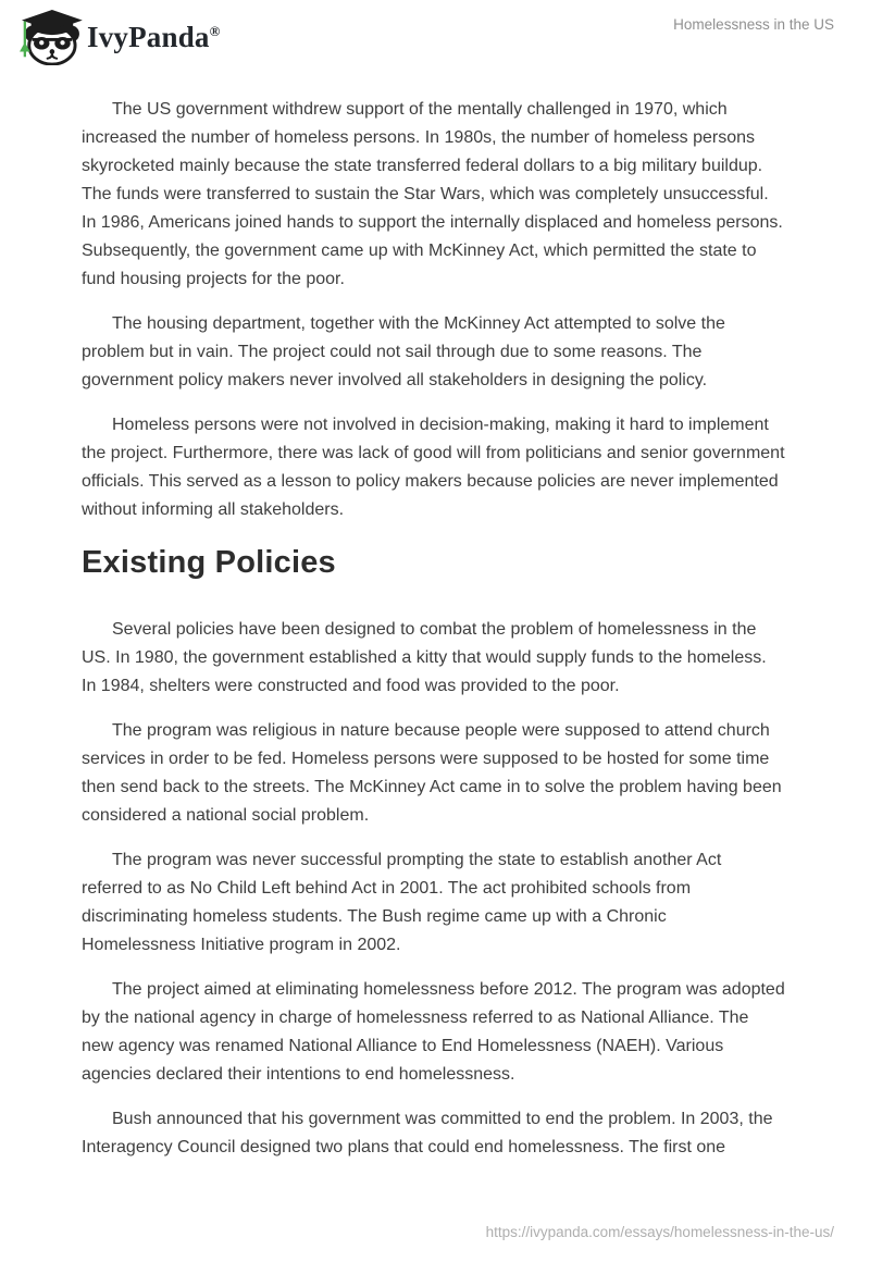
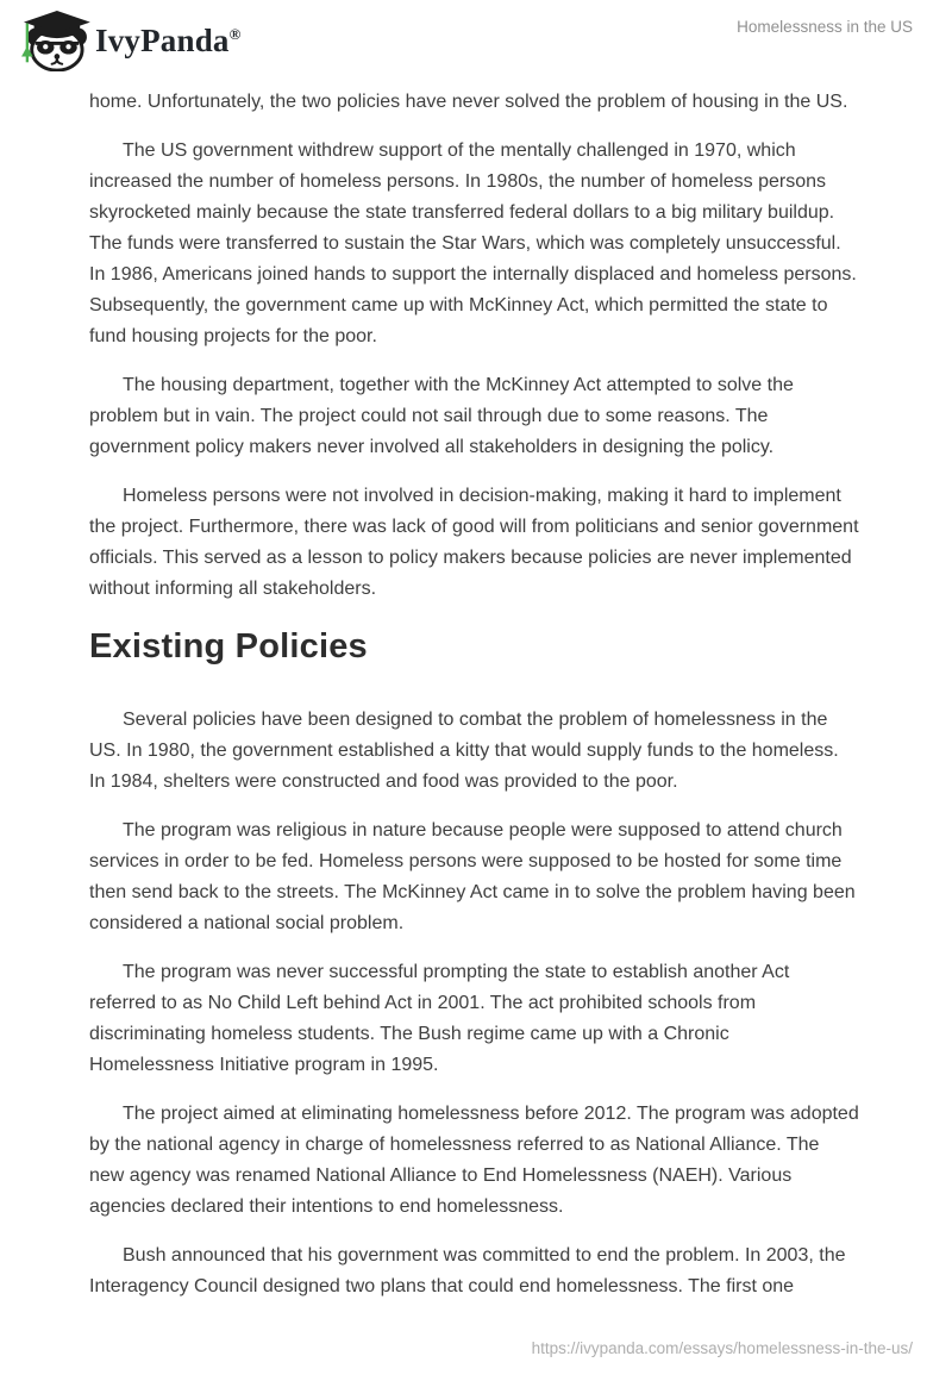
  IvyPanda®
  Homelessness in the US
+ home. Unfortunately, the two policies have never solved the problem of housing in the US.
  The US government withdrew support of the mentally challenged in 1970, which increased the number of homeless persons. In 1980s, the number of homeless persons skyrocketed mainly because the state transferred federal dollars to a big military buildup. The funds were transferred to sustain the Star Wars, which was completely unsuccessful. In 1986, Americans joined hands to support the internally displaced and homeless persons. Subsequently, the government came up with McKinney Act, which permitted the state to fund housing projects for the poor.
  The housing department, together with the McKinney Act attempted to solve the problem but in vain. The project could not sail through due to some reasons. The government policy makers never involved all stakeholders in designing the policy.
  Homeless persons were not involved in decision-making, making it hard to implement the project. Furthermore, there was lack of good will from politicians and senior government officials. This served as a lesson to policy makers because policies are never implemented without informing all stakeholders.
  Existing Policies
  Several policies have been designed to combat the problem of homelessness in the US. In 1980, the government established a kitty that would supply funds to the homeless. In 1984, shelters were constructed and food was provided to the poor.
  The program was religious in nature because people were supposed to attend church services in order to be fed. Homeless persons were supposed to be hosted for some time then send back to the streets. The McKinney Act came in to solve the problem having been considered a national social problem.
- The program was never successful prompting the state to establish another Act referred to as No Child Left behind Act in 2001. The act prohibited schools from discriminating homeless students. The Bush regime came up with a Chronic Homelessness Initiative program in 2002.
+ The program was never successful prompting the state to establish another Act referred to as No Child Left behind Act in 2001. The act prohibited schools from discriminating homeless students. The Bush regime came up with a Chronic Homelessness Initiative program in 1995.
  The project aimed at eliminating homelessness before 2012. The program was adopted by the national agency in charge of homelessness referred to as National Alliance. The new agency was renamed National Alliance to End Homelessness (NAEH). Various agencies declared their intentions to end homelessness.
  Bush announced that his government was committed to end the problem. In 2003, the Interagency Council designed two plans that could end homelessness. The first one
  https://ivypanda.com/essays/homelessness-in-the-us/
